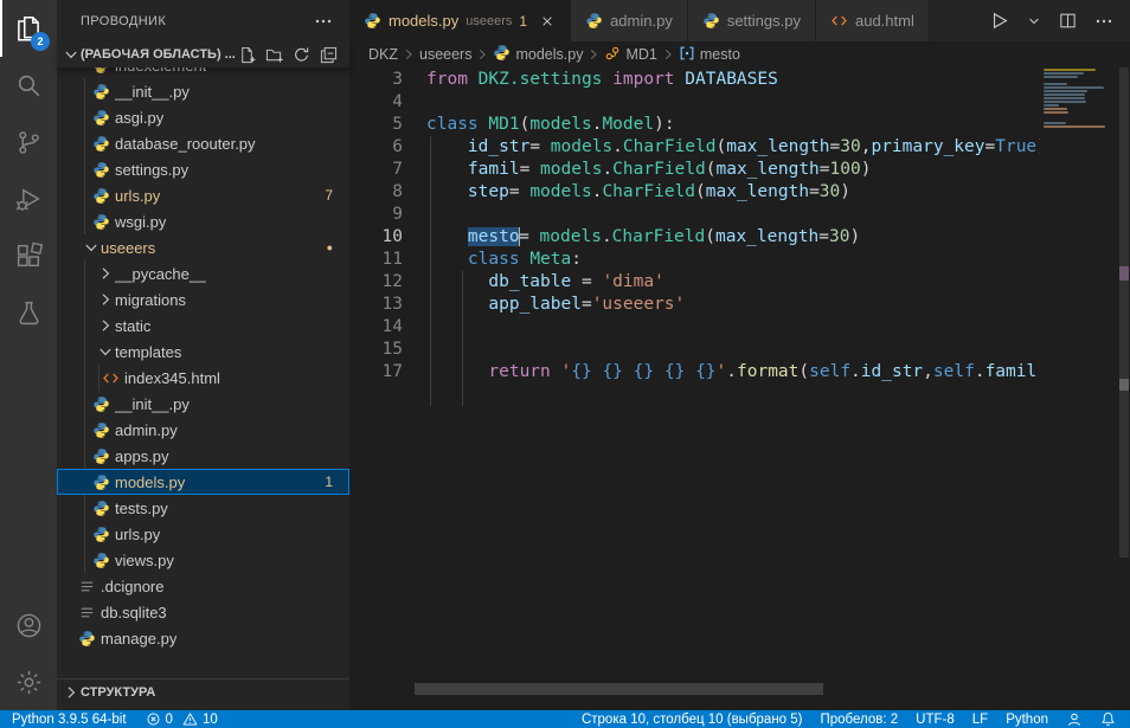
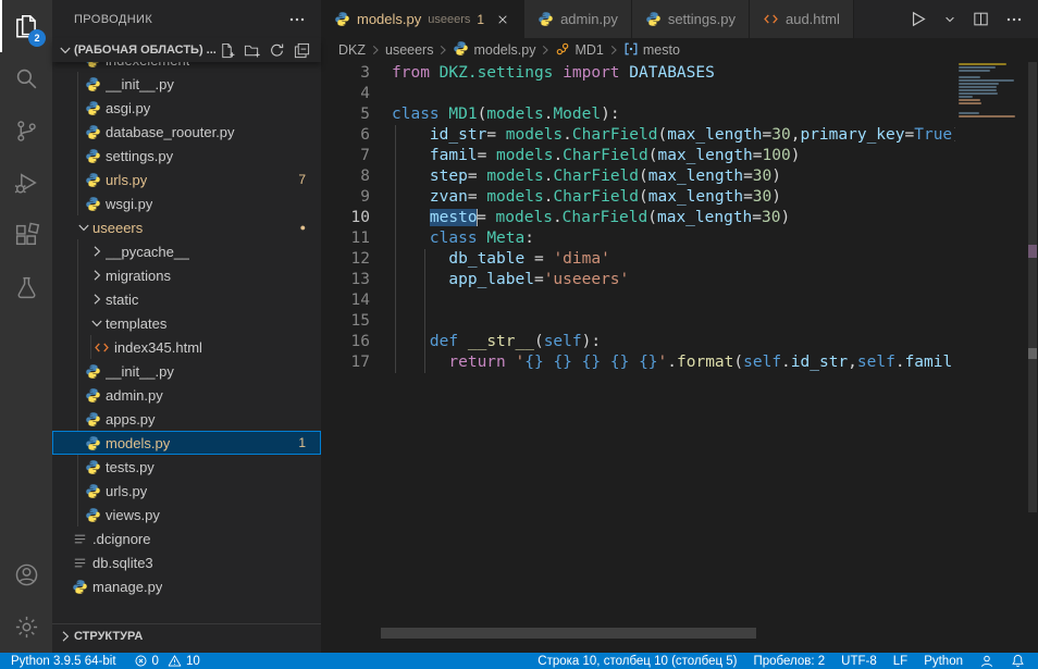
  2
  ПРОВОДНИК
  (РАБОЧАЯ ОБЛАСТЬ) ...
  __init__.py
  asgi.py
  database_roouter.py
  settings.py
  urls.py
  7
  wsgi.py
  useeers
  ●
  __pycache__
  migrations
  static
  templates
  index345.html
  __init__.py
  admin.py
  apps.py
  models.py
  1
  tests.py
  urls.py
  views.py
  .dcignore
  db.sqlite3
  manage.py
  СТРУКТУРА
  models.py
  useeers
  1
  admin.py
  settings.py
  aud.html
  DKZ
  useeers
  models.py
  MD1
  mesto
  3
  from DKZ.settings import DATABASES
  4
  5
  class MD1(models.Model):
  6
  id_str= models.CharField(max_length=30,primary_key=True
  7
  famil= models.CharField(max_length=100)
  8
  step= models.CharField(max_length=30)
  9
+ zvan= models.CharField(max_length=30)
  10
  mesto= models.CharField(max_length=30)
  11
  class Meta:
  12
  db_table = 'dima'
  13
  app_label='useeers'
  14
  15
+ 16
+ def __str__(self):
  17
  return '{} {} {} {} {}'.format(self.id_str,self.famil
  Python 3.9.5 64-bit
  0
  10
- Строка 10, столбец 10 (выбрано 5)
+ Строка 10, столбец 10 (столбец 5)
  Пробелов: 2
  UTF-8
  LF
  Python
